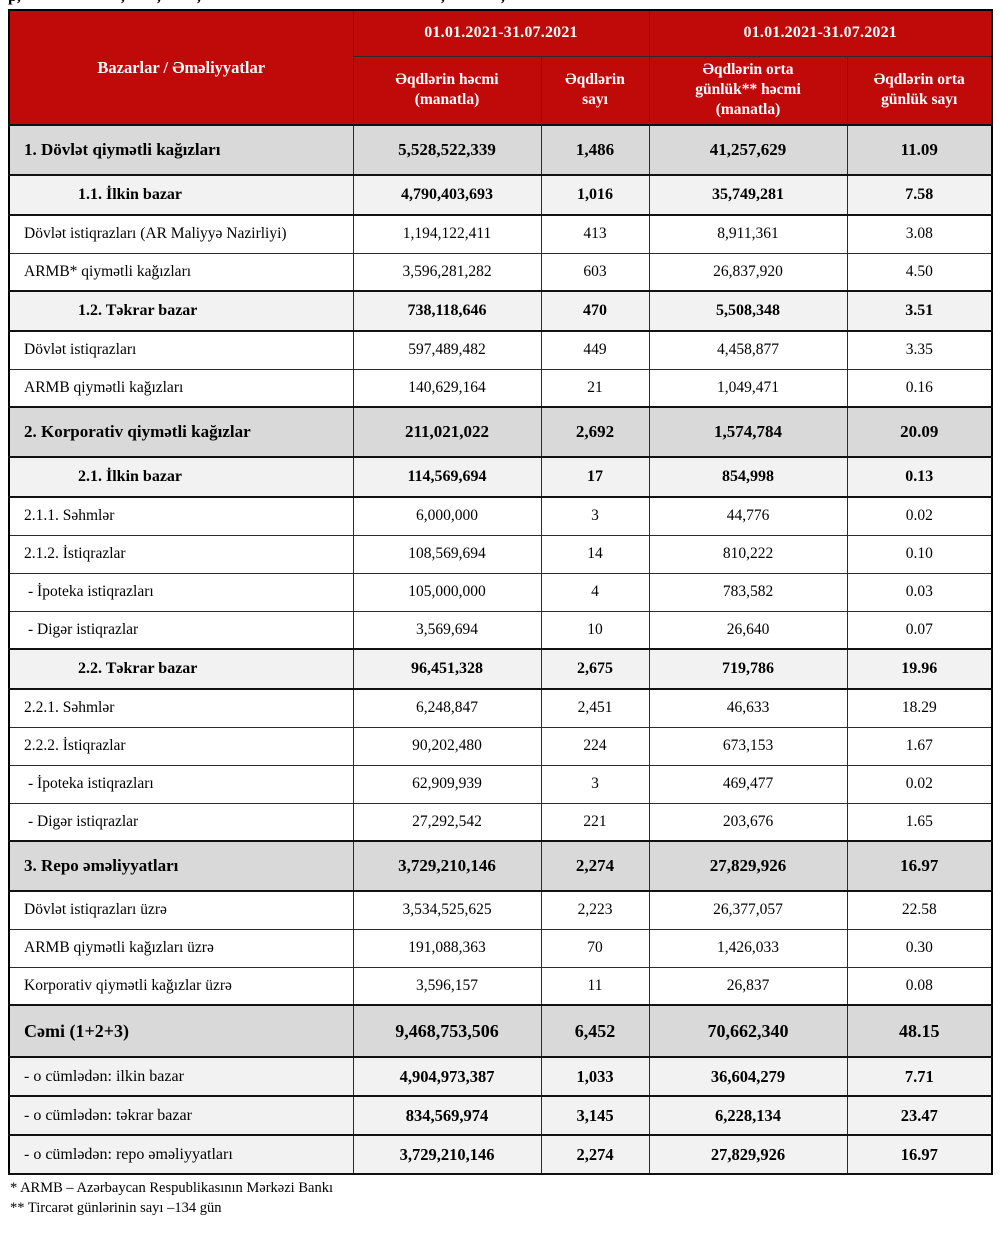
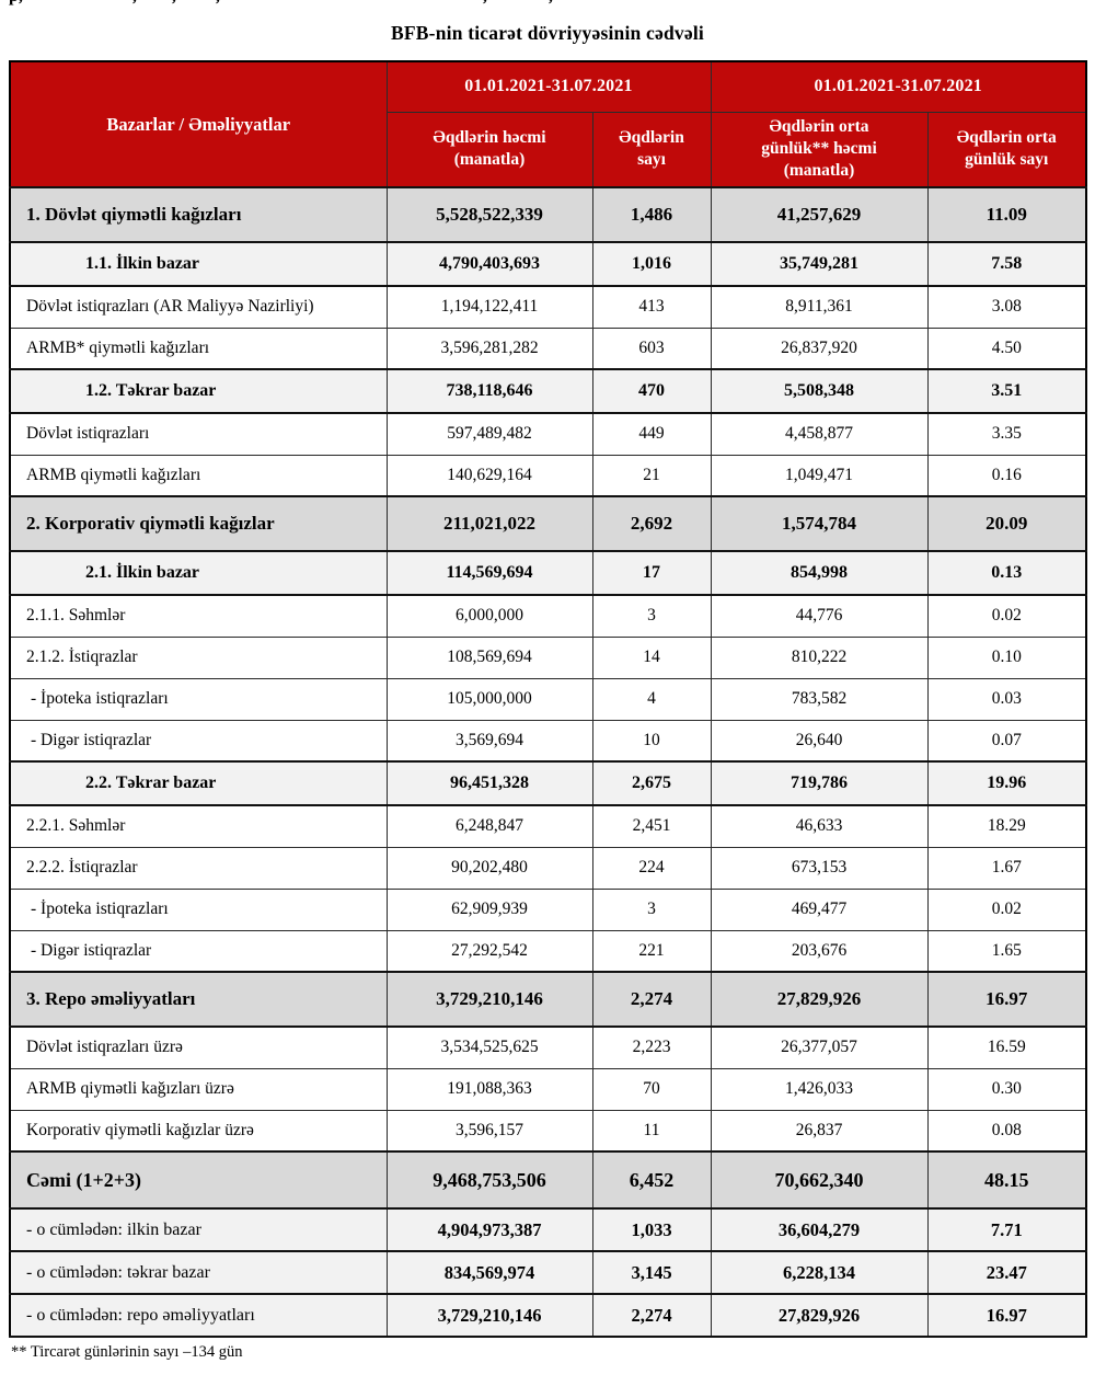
+ BFB-nin ticarət dövriyyəsinin cədvəli
  Bazarlar / Əməliyyatlar	01.01.2021-31.07.2021	01.01.2021-31.07.2021
  Əqdlərin həcmi (manatla)	Əqdlərin sayı	Əqdlərin orta günlük** həcmi (manatla)	Əqdlərin orta günlük sayı
  1. Dövlət qiymətli kağızları	5,528,522,339	1,486	41,257,629	11.09
  1.1. İlkin bazar	4,790,403,693	1,016	35,749,281	7.58
  Dövlət istiqrazları (AR Maliyyə Nazirliyi)	1,194,122,411	413	8,911,361	3.08
  ARMB* qiymətli kağızları	3,596,281,282	603	26,837,920	4.50
  1.2. Təkrar bazar	738,118,646	470	5,508,348	3.51
  Dövlət istiqrazları	597,489,482	449	4,458,877	3.35
  ARMB qiymətli kağızları	140,629,164	21	1,049,471	0.16
  2. Korporativ qiymətli kağızlar	211,021,022	2,692	1,574,784	20.09
  2.1. İlkin bazar	114,569,694	17	854,998	0.13
  2.1.1. Səhmlər	6,000,000	3	44,776	0.02
  2.1.2. İstiqrazlar	108,569,694	14	810,222	0.10
  - İpoteka istiqrazları	105,000,000	4	783,582	0.03
  - Digər istiqrazlar	3,569,694	10	26,640	0.07
  2.2. Təkrar bazar	96,451,328	2,675	719,786	19.96
  2.2.1. Səhmlər	6,248,847	2,451	46,633	18.29
  2.2.2. İstiqrazlar	90,202,480	224	673,153	1.67
  - İpoteka istiqrazları	62,909,939	3	469,477	0.02
  - Digər istiqrazlar	27,292,542	221	203,676	1.65
  3. Repo əməliyyatları	3,729,210,146	2,274	27,829,926	16.97
- Dövlət istiqrazları üzrə	3,534,525,625	2,223	26,377,057	22.58
+ Dövlət istiqrazları üzrə	3,534,525,625	2,223	26,377,057	16.59
  ARMB qiymətli kağızları üzrə	191,088,363	70	1,426,033	0.30
  Korporativ qiymətli kağızlar üzrə	3,596,157	11	26,837	0.08
  Cəmi (1+2+3)	9,468,753,506	6,452	70,662,340	48.15
  - o cümlədən: ilkin bazar	4,904,973,387	1,033	36,604,279	7.71
  - o cümlədən: təkrar bazar	834,569,974	3,145	6,228,134	23.47
  - o cümlədən: repo əməliyyatları	3,729,210,146	2,274	27,829,926	16.97
- * ARMB – Azərbaycan Respublikasının Mərkəzi Bankı
  ** Tircarət günlərinin sayı –134 gün
